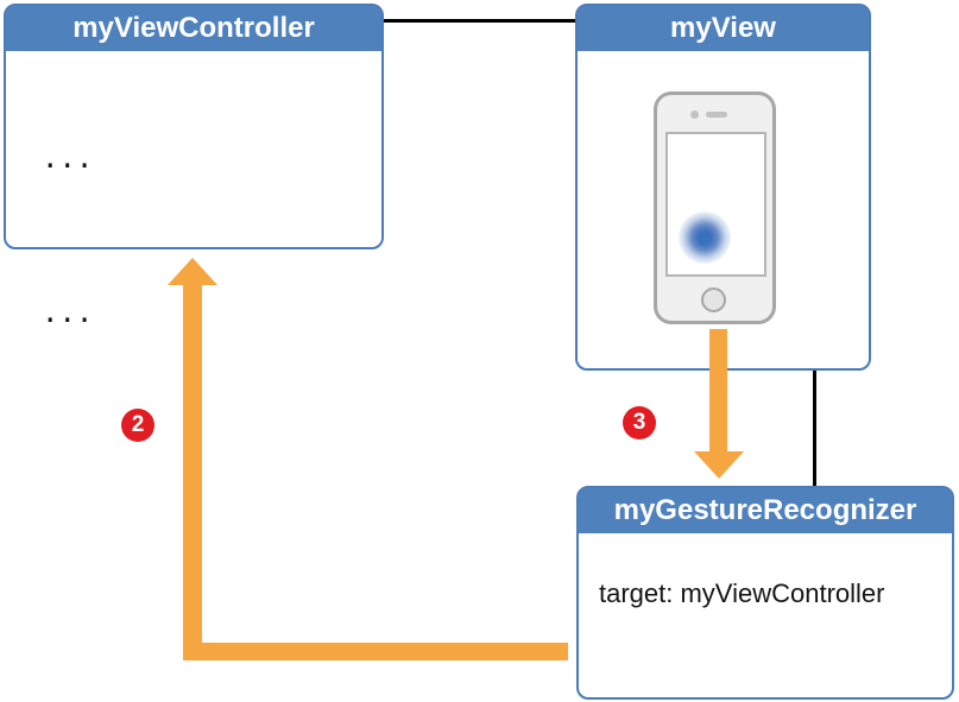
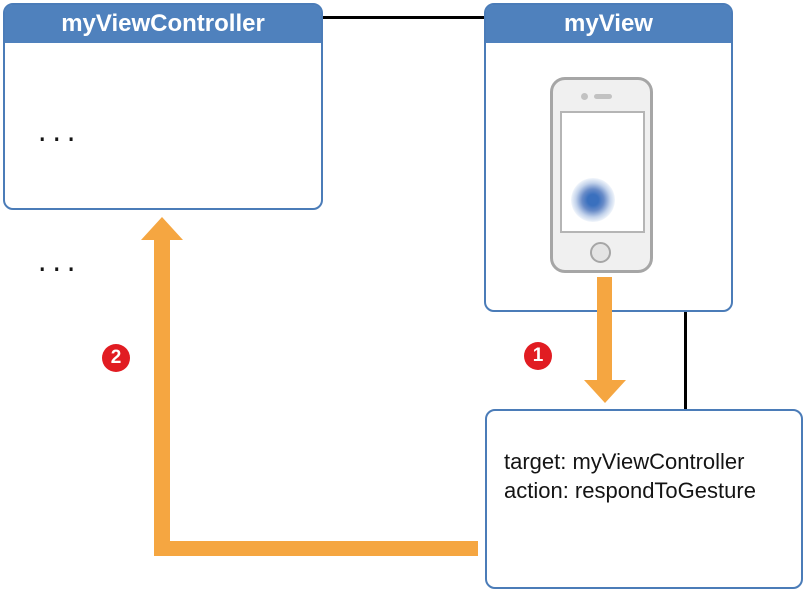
  myViewController
  ...
  ...
  myView
- myGestureRecognizer
  target: myViewController
+ action: respondToGesture
- 3
+ 1
  2
